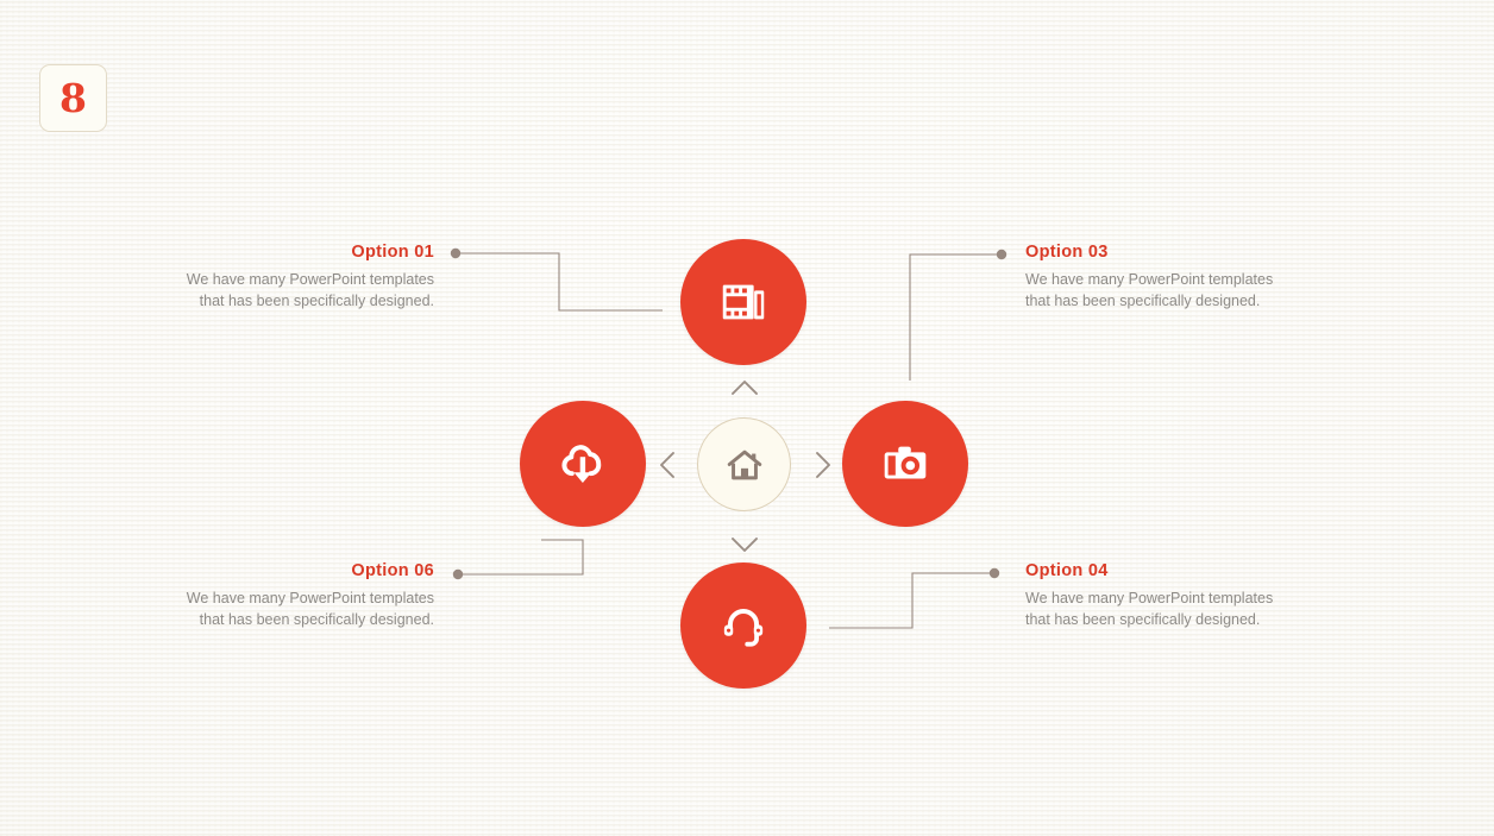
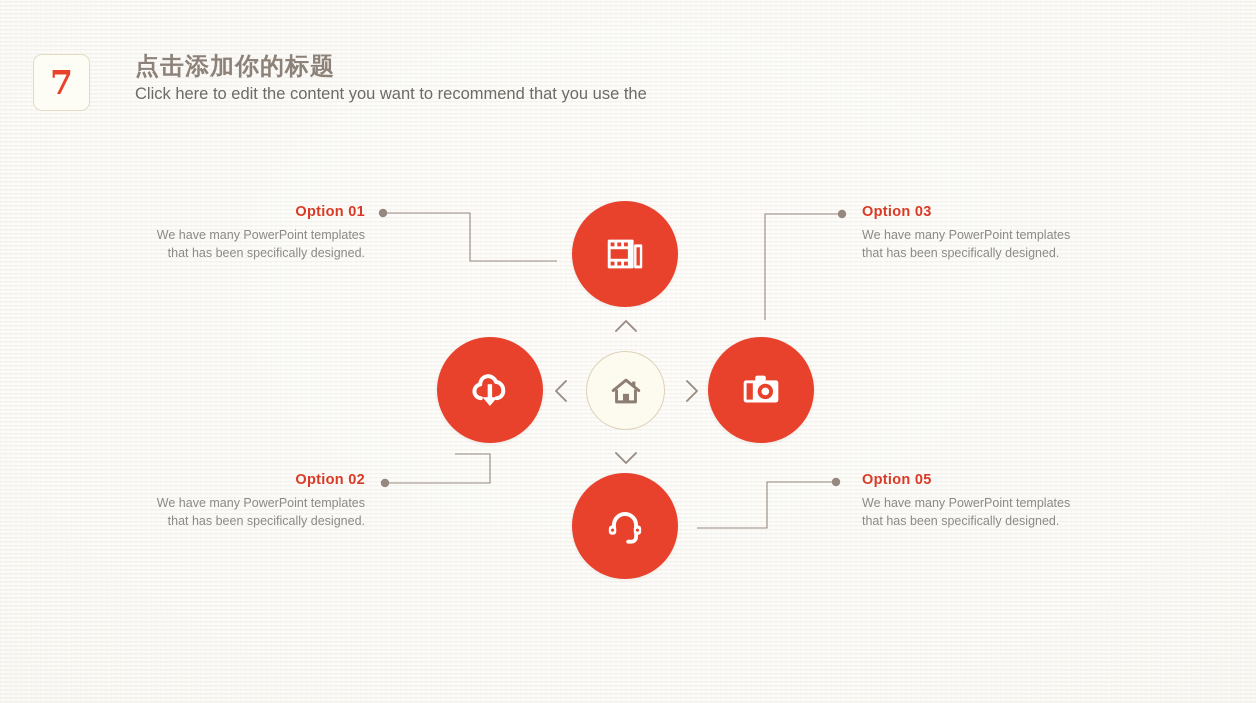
- 8
+ 7
+ 点击添加你的标题
+ Click here to edit the content you want to recommend that you use the
  Option 01
  We have many PowerPoint templates that has been specifically designed.
- Option 06
+ Option 02
  We have many PowerPoint templates that has been specifically designed.
  Option 03
  We have many PowerPoint templates that has been specifically designed.
- Option 04
+ Option 05
  We have many PowerPoint templates that has been specifically designed.
